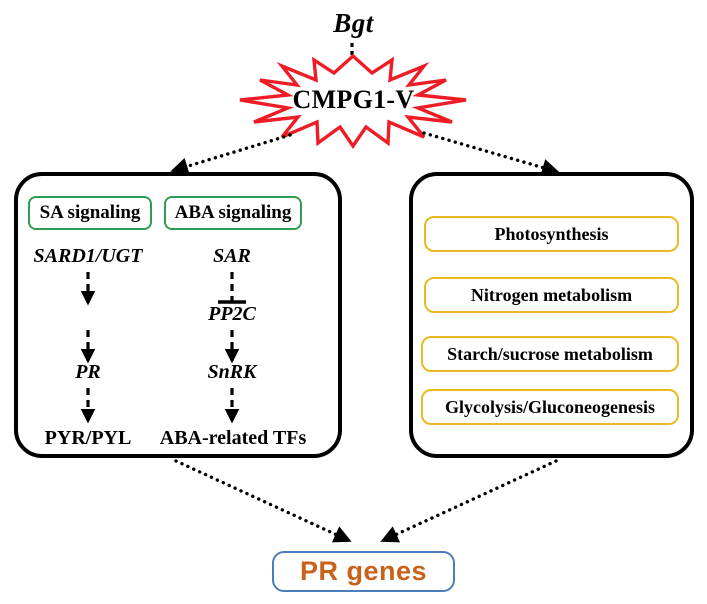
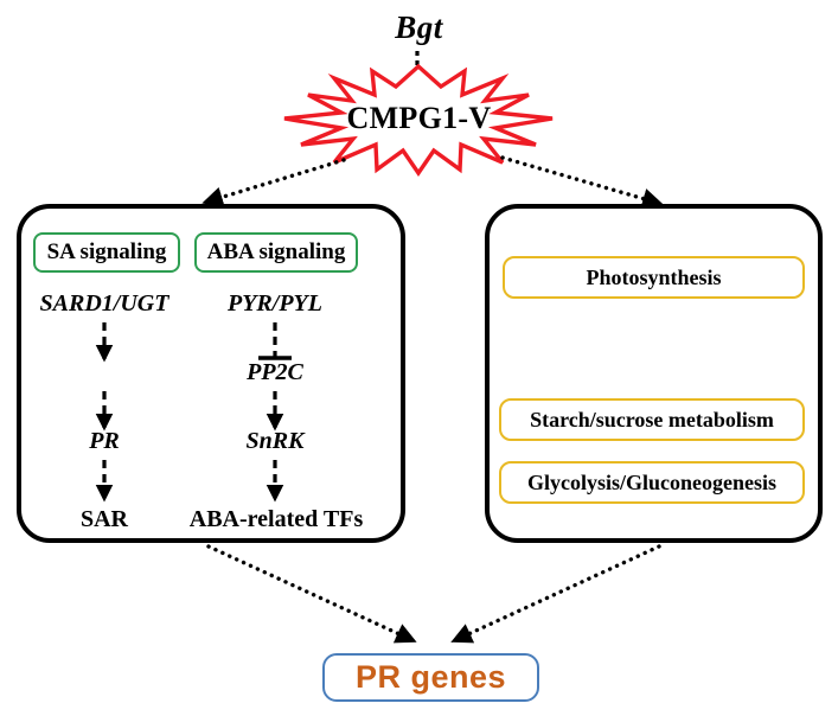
  Bgt
  CMPG1-V
  SA signaling
  SARD1/UGT
  PR
- PYR/PYL
+ SAR
  ABA signaling
- SAR
+ PYR/PYL
  PP2C
  SnRK
  ABA-related TFs
  Photosynthesis
- Nitrogen metabolism
  Starch/sucrose metabolism
  Glycolysis/Gluconeogenesis
  PR genes
